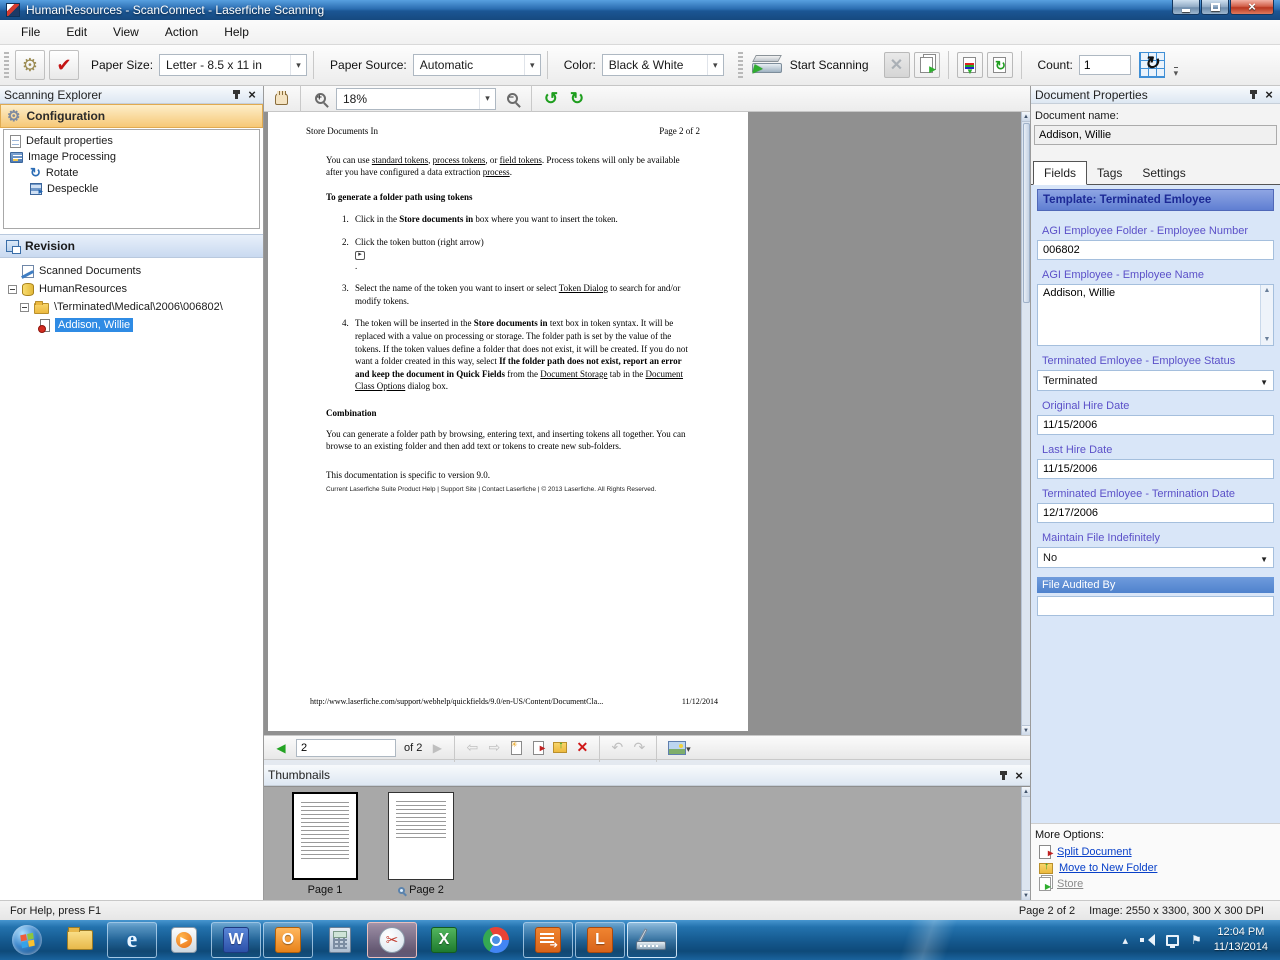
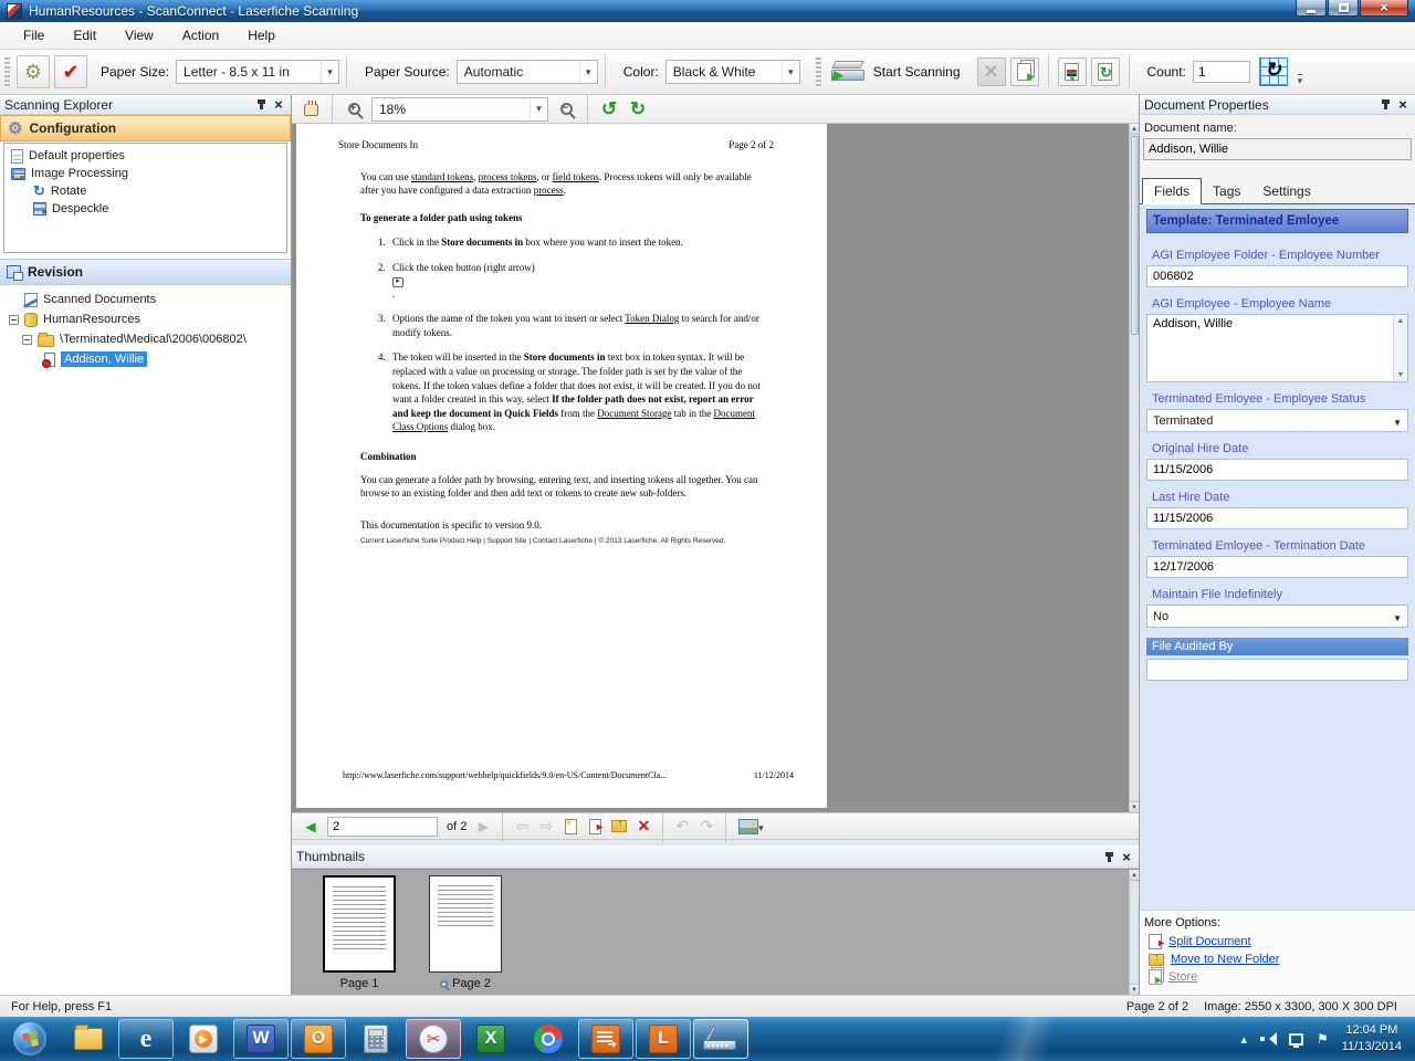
  HumanResources - ScanConnect - Laserfiche Scanning
  File
  Edit
  View
  Action
  Help
  Paper Size:
  Letter - 8.5 x 11 in
  Paper Source:
  Automatic
  Color:
  Black & White
  Start Scanning
  Count:
  1
  Scanning Explorer
  Configuration
  Default properties
  Image Processing
  Rotate
  Despeckle
  Revision
  Scanned Documents
  HumanResources
  \Terminated\Medical\2006\006802\
  Addison, Willie
  +
  18%
  −
  Store Documents In
  Page 2 of 2
  You can use standard tokens, process tokens, or field tokens. Process tokens will only be available after you have configured a data extraction process.
  To generate a folder path using tokens
  1.
  Click in the Store documents in box where you want to insert the token.
  2.
  Click the token button (right arrow) .
  3.
- Select the name of the token you want to insert or select Token Dialog to search for and/or modify tokens.
+ Options the name of the token you want to insert or select Token Dialog to search for and/or modify tokens.
  4.
  The token will be inserted in the Store documents in text box in token syntax. It will be replaced with a value on processing or storage. The folder path is set by the value of the tokens. If the token values define a folder that does not exist, it will be created. If you do not want a folder created in this way, select If the folder path does not exist, report an error and keep the document in Quick Fields from the Document Storage tab in the Document Class Options dialog box.
  Combination
  You can generate a folder path by browsing, entering text, and inserting tokens all together. You can browse to an existing folder and then add text or tokens to create new sub-folders.
  This documentation is specific to version 9.0.
  http://www.laserfiche.com/support/webhelp/quickfields/9.0/en-US/Content/DocumentCla...
  11/12/2014
  2
  of 2
  Thumbnails
  Page 1
  Page 2
  Document Properties
  Document name:
  Addison, Willie
  Fields
  Tags
  Settings
  Template: Terminated Emloyee
  AGI Employee Folder - Employee Number
  006802
  AGI Employee - Employee Name
  Addison, Willie
  Terminated Emloyee - Employee Status
  Terminated
  Original Hire Date
  11/15/2006
  Last Hire Date
  11/15/2006
  Terminated Emloyee - Termination Date
  12/17/2006
  Maintain File Indefinitely
  No
  File Audited By
  More Options:
  Split Document
  Move to New Folder
  Store
  For Help, press F1
  Page 2 of 2
  Image: 2550 x 3300, 300 X 300 DPI
  e
  ▶
  W
  O
  X
  L
  12:04 PM
  11/13/2014
